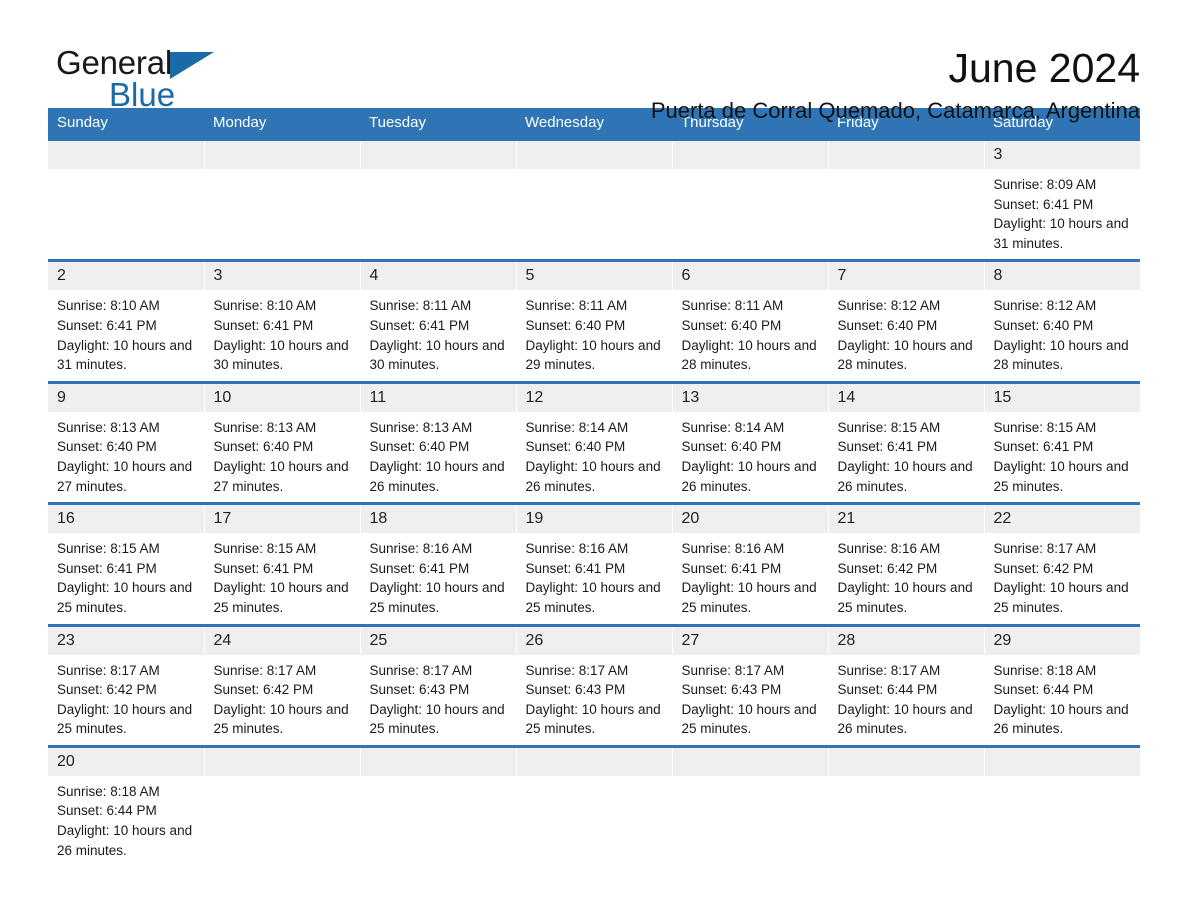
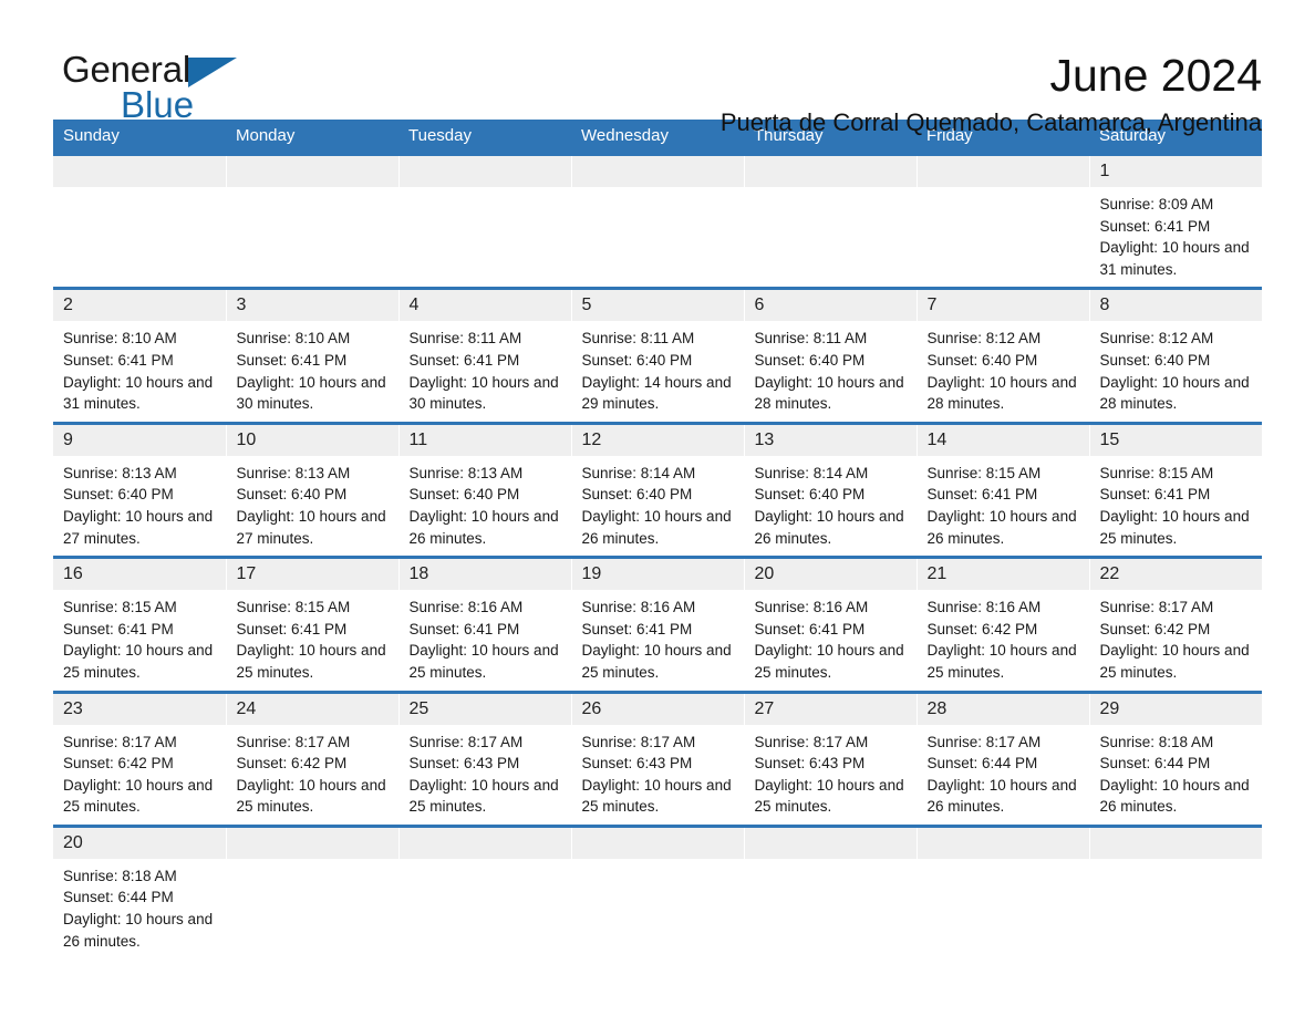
  General
  Blue
  June 2024
  Puerta de Corral Quemado, Catamarca, Argentina
  Sunday	Monday	Tuesday	Wednesday	Thursday	Friday	Saturday
- 						3Sunrise: 8:09 AMSunset: 6:41 PMDaylight: 10 hours and 31 minutes.
+ 						1Sunrise: 8:09 AMSunset: 6:41 PMDaylight: 10 hours and 31 minutes.
- 2Sunrise: 8:10 AMSunset: 6:41 PMDaylight: 10 hours and 31 minutes.	3Sunrise: 8:10 AMSunset: 6:41 PMDaylight: 10 hours and 30 minutes.	4Sunrise: 8:11 AMSunset: 6:41 PMDaylight: 10 hours and 30 minutes.	5Sunrise: 8:11 AMSunset: 6:40 PMDaylight: 10 hours and 29 minutes.	6Sunrise: 8:11 AMSunset: 6:40 PMDaylight: 10 hours and 28 minutes.	7Sunrise: 8:12 AMSunset: 6:40 PMDaylight: 10 hours and 28 minutes.	8Sunrise: 8:12 AMSunset: 6:40 PMDaylight: 10 hours and 28 minutes.
+ 2Sunrise: 8:10 AMSunset: 6:41 PMDaylight: 10 hours and 31 minutes.	3Sunrise: 8:10 AMSunset: 6:41 PMDaylight: 10 hours and 30 minutes.	4Sunrise: 8:11 AMSunset: 6:41 PMDaylight: 10 hours and 30 minutes.	5Sunrise: 8:11 AMSunset: 6:40 PMDaylight: 14 hours and 29 minutes.	6Sunrise: 8:11 AMSunset: 6:40 PMDaylight: 10 hours and 28 minutes.	7Sunrise: 8:12 AMSunset: 6:40 PMDaylight: 10 hours and 28 minutes.	8Sunrise: 8:12 AMSunset: 6:40 PMDaylight: 10 hours and 28 minutes.
  9Sunrise: 8:13 AMSunset: 6:40 PMDaylight: 10 hours and 27 minutes.	10Sunrise: 8:13 AMSunset: 6:40 PMDaylight: 10 hours and 27 minutes.	11Sunrise: 8:13 AMSunset: 6:40 PMDaylight: 10 hours and 26 minutes.	12Sunrise: 8:14 AMSunset: 6:40 PMDaylight: 10 hours and 26 minutes.	13Sunrise: 8:14 AMSunset: 6:40 PMDaylight: 10 hours and 26 minutes.	14Sunrise: 8:15 AMSunset: 6:41 PMDaylight: 10 hours and 26 minutes.	15Sunrise: 8:15 AMSunset: 6:41 PMDaylight: 10 hours and 25 minutes.
  16Sunrise: 8:15 AMSunset: 6:41 PMDaylight: 10 hours and 25 minutes.	17Sunrise: 8:15 AMSunset: 6:41 PMDaylight: 10 hours and 25 minutes.	18Sunrise: 8:16 AMSunset: 6:41 PMDaylight: 10 hours and 25 minutes.	19Sunrise: 8:16 AMSunset: 6:41 PMDaylight: 10 hours and 25 minutes.	20Sunrise: 8:16 AMSunset: 6:41 PMDaylight: 10 hours and 25 minutes.	21Sunrise: 8:16 AMSunset: 6:42 PMDaylight: 10 hours and 25 minutes.	22Sunrise: 8:17 AMSunset: 6:42 PMDaylight: 10 hours and 25 minutes.
  23Sunrise: 8:17 AMSunset: 6:42 PMDaylight: 10 hours and 25 minutes.	24Sunrise: 8:17 AMSunset: 6:42 PMDaylight: 10 hours and 25 minutes.	25Sunrise: 8:17 AMSunset: 6:43 PMDaylight: 10 hours and 25 minutes.	26Sunrise: 8:17 AMSunset: 6:43 PMDaylight: 10 hours and 25 minutes.	27Sunrise: 8:17 AMSunset: 6:43 PMDaylight: 10 hours and 25 minutes.	28Sunrise: 8:17 AMSunset: 6:44 PMDaylight: 10 hours and 26 minutes.	29Sunrise: 8:18 AMSunset: 6:44 PMDaylight: 10 hours and 26 minutes.
  20Sunrise: 8:18 AMSunset: 6:44 PMDaylight: 10 hours and 26 minutes.
